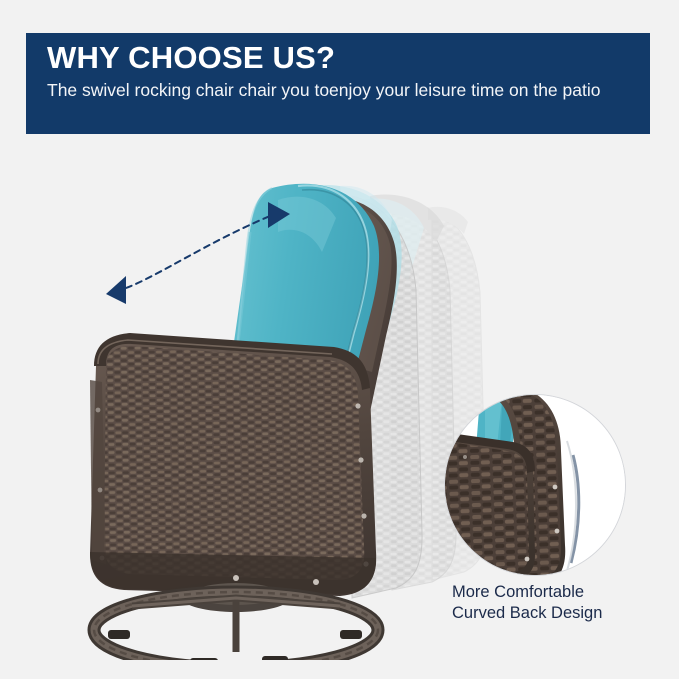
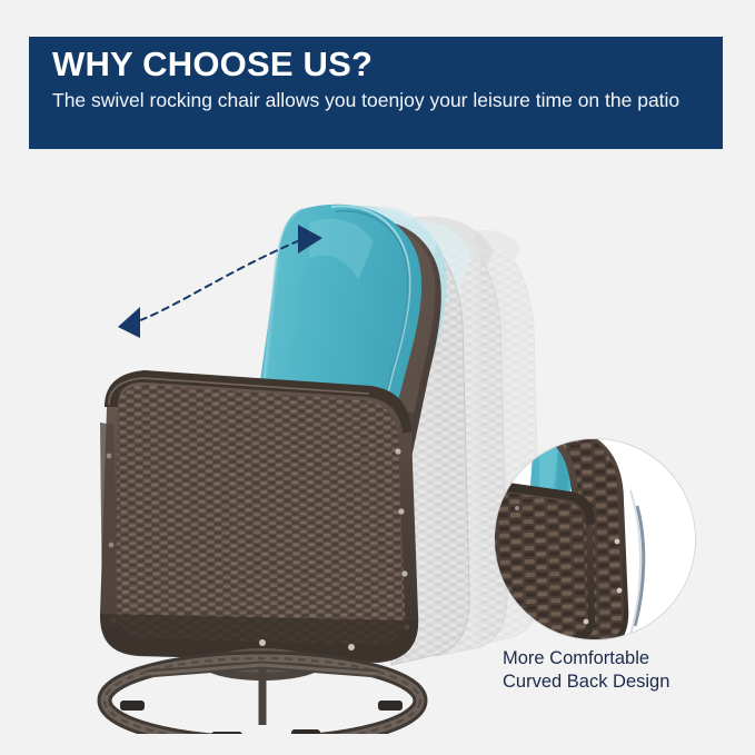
  WHY CHOOSE US?
- The swivel rocking chair chair you toenjoy your leisure time on the patio
+ The swivel rocking chair allows you toenjoy your leisure time on the patio
  More Comfortable
  Curved Back Design
